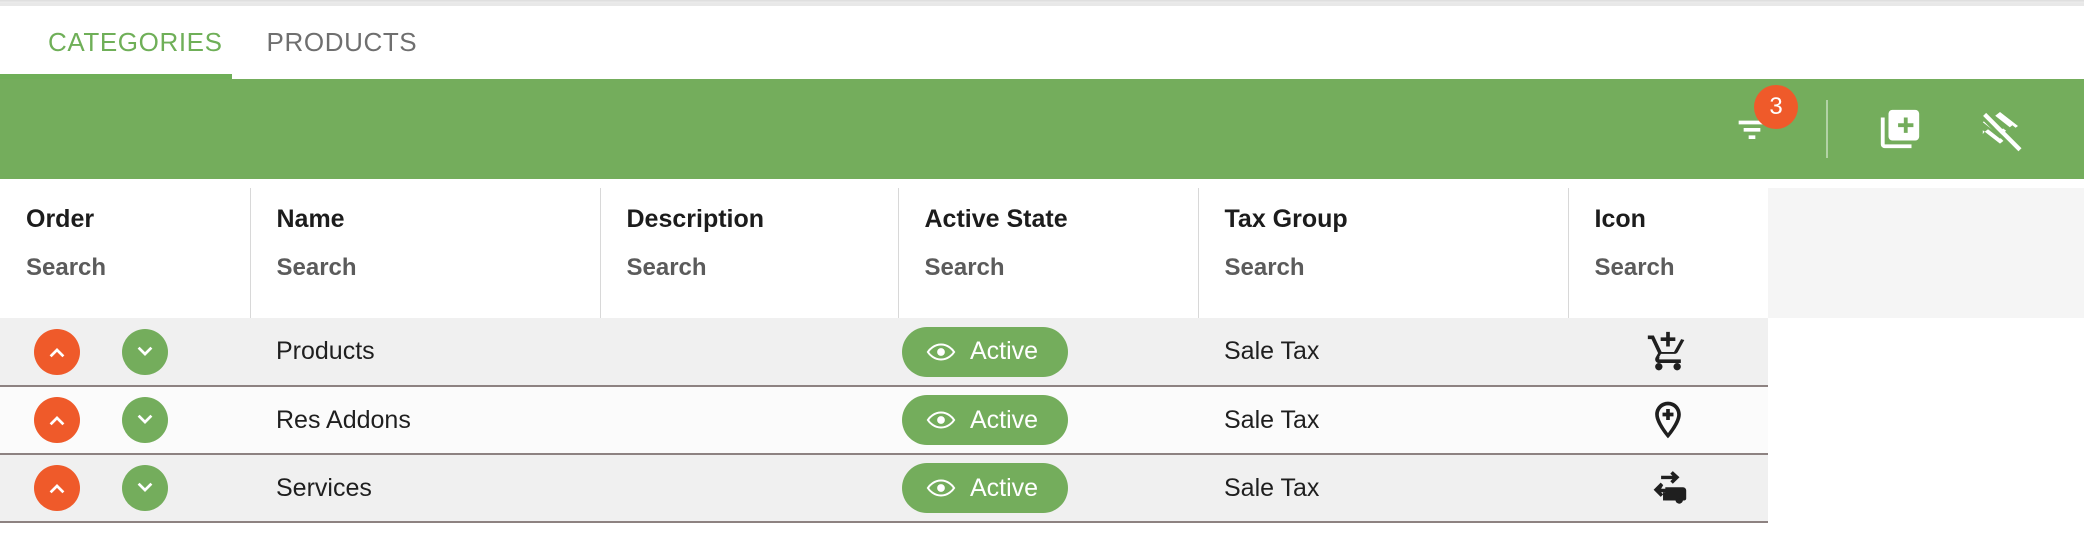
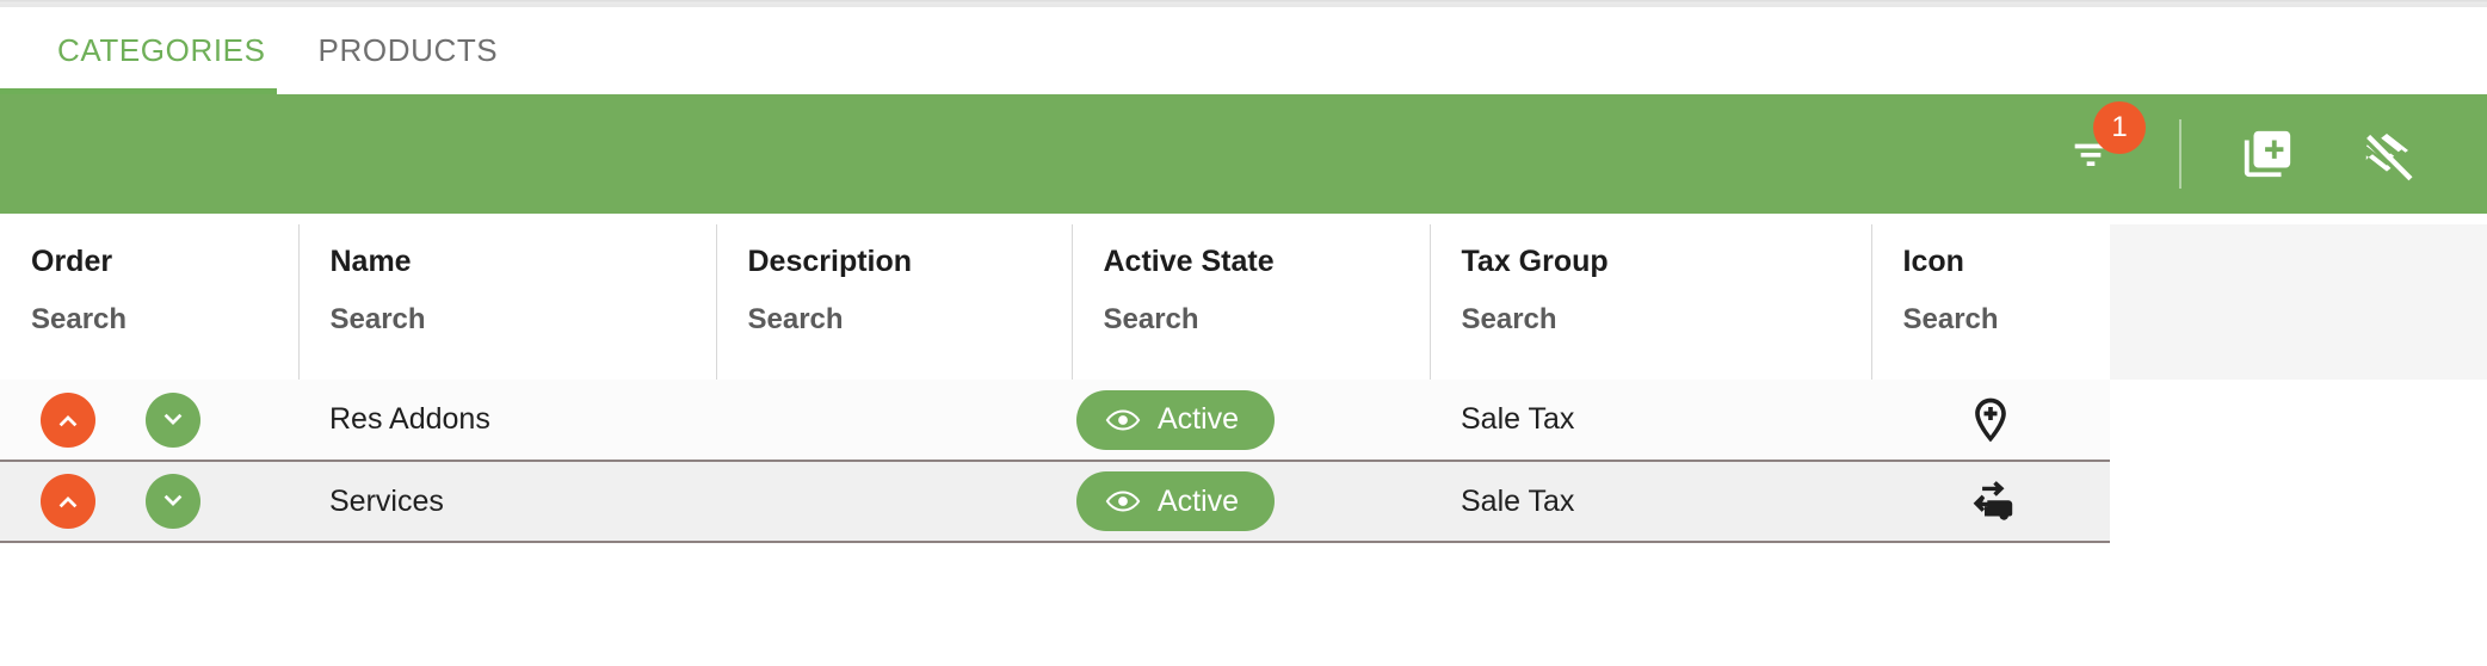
  CATEGORIES
  PRODUCTS
- 3
+ 1
  Order Search	Name Search	Description Search	Active State Search	Tax Group Search	Icon Search
- 	Products		Active	Sale Tax
  	Res Addons		Active	Sale Tax
  	Services		Active	Sale Tax
